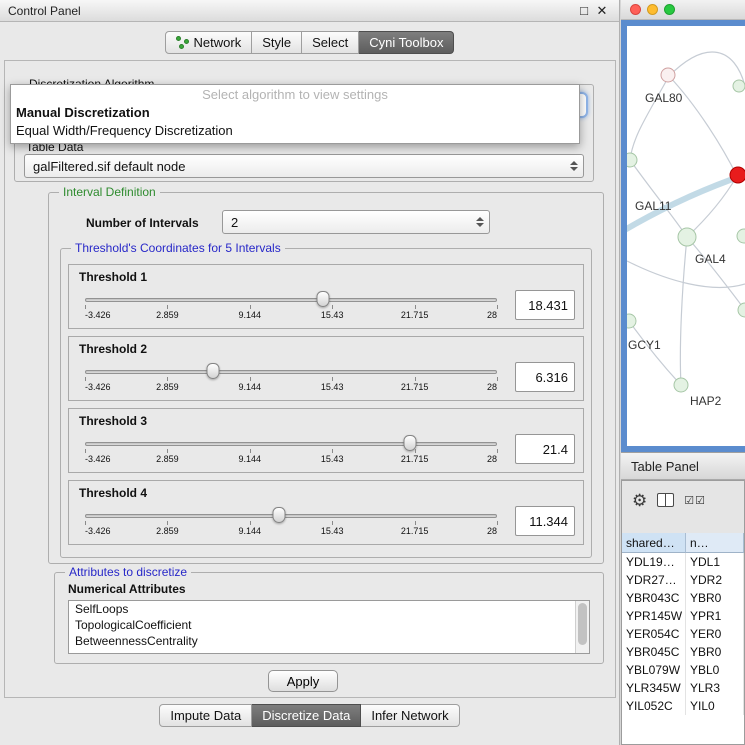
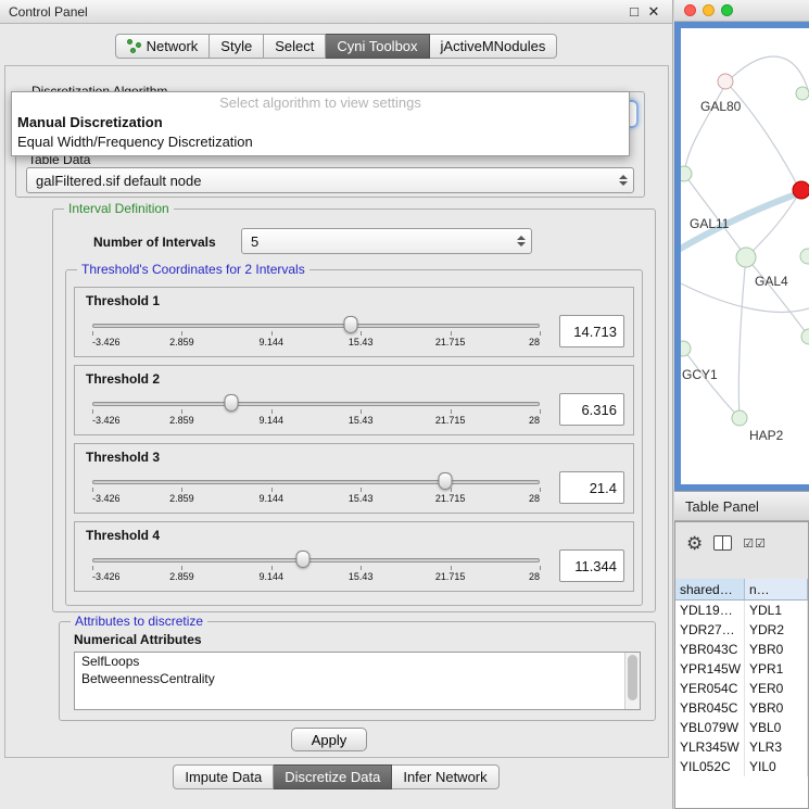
  Control Panel
  □
  ✕
  Network
  Style
  Select
  Cyni Toolbox
+ jActiveMNodules
  Table Data
  galFiltered.sif default node
  Interval Definition
  Number of Intervals
- 2
+ 5
- Threshold's Coordinates for 5 Intervals
+ Threshold's Coordinates for 2 Intervals
  Threshold 1
  -3.426
  2.859
  9.144
  15.43
  21.715
  28
- 18.431
+ 14.713
  Threshold 2
  -3.426
  2.859
  9.144
  15.43
  21.715
  28
  6.316
  Threshold 3
  -3.426
  2.859
  9.144
  15.43
  21.715
  28
  21.4
  Threshold 4
  -3.426
  2.859
  9.144
  15.43
  21.715
  28
  11.344
  Attributes to discretize
  Numerical Attributes
  SelfLoops
- TopologicalCoefficient
  BetweennessCentrality
  Apply
  Impute Data
  Discretize Data
  Infer Network
  Select algorithm to view settings
  Manual Discretization
  Equal Width/Frequency Discretization
  GAL80
  GAL11
  GAL4
  GCY1
  HAP2
  Table Panel
  ⚙
  ☑☑
  shared…
  n…
  YDL19…
  YDL1
  YDR27…
  YDR2
  YBR043C
  YBR0
  YPR145W
  YPR1
  YER054C
  YER0
  YBR045C
  YBR0
  YBL079W
  YBL0
  YLR345W
  YLR3
  YIL052C
  YIL0
